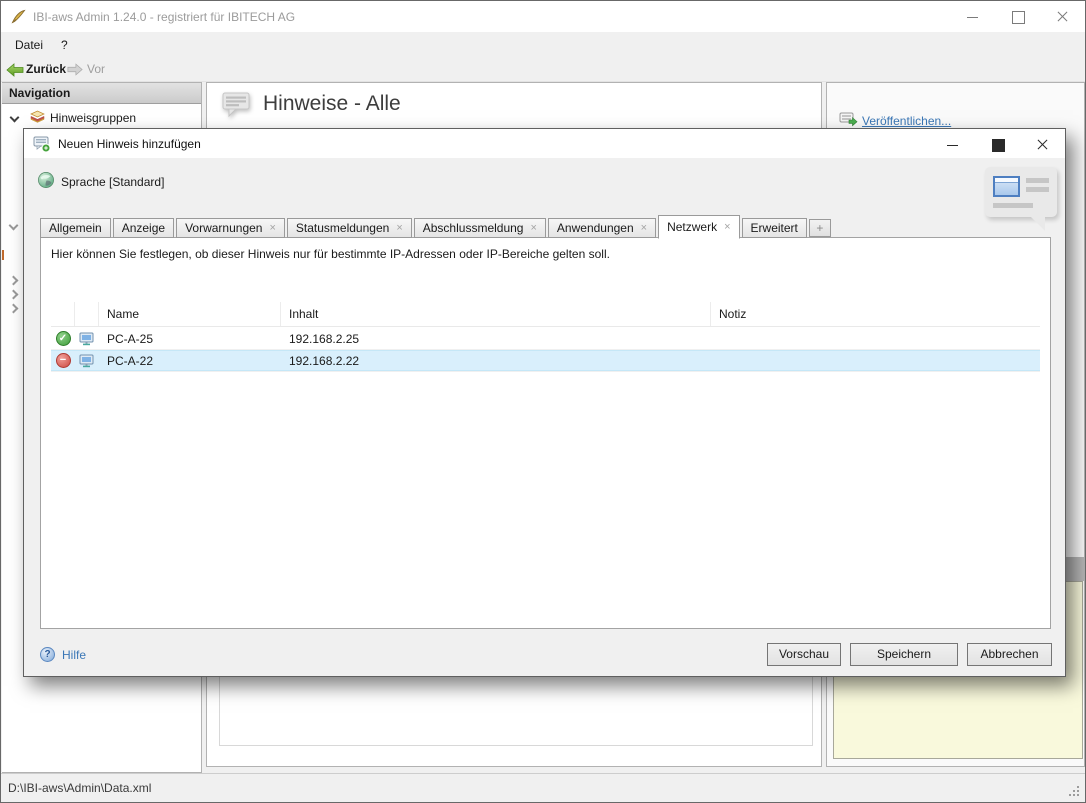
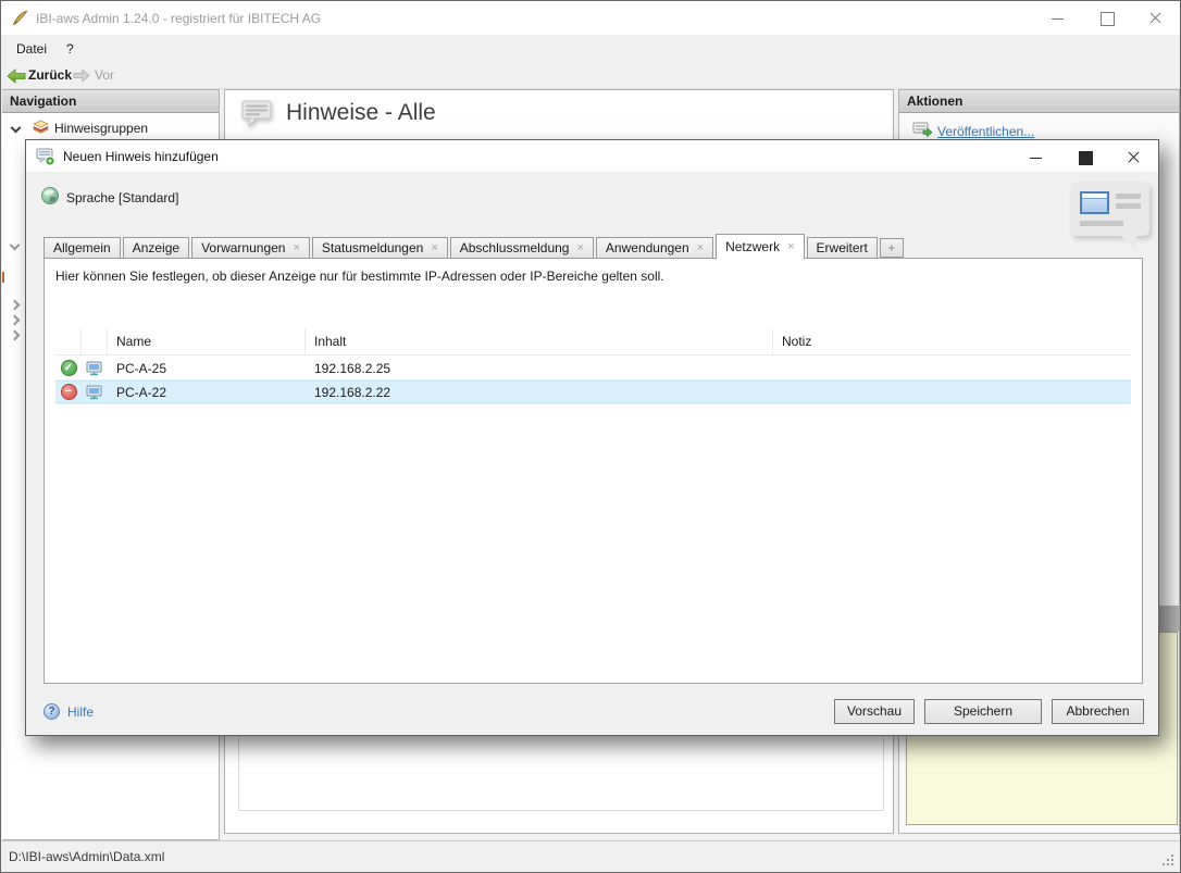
  IBI-aws Admin 1.24.0 - registriert für IBITECH AG
  Datei
  ?
  Zurück
  Vor
  Navigation
  Hinweisgruppen
  Hinweise - Alle
+ Aktionen
  Veröffentlichen...
  D:\IBI-aws\Admin\Data.xml
  Neuen Hinweis hinzufügen
  Sprache [Standard]
  Allgemein
  Anzeige
  Vorwarnungen
  ×
  Statusmeldungen
  ×
  Abschlussmeldung
  ×
  Anwendungen
  ×
  Netzwerk
  ×
  Erweitert
  +
- Hier können Sie festlegen, ob dieser Hinweis nur für bestimmte IP-Adressen oder IP-Bereiche gelten soll.
+ Hier können Sie festlegen, ob dieser Anzeige nur für bestimmte IP-Adressen oder IP-Bereiche gelten soll.
  Name
  Inhalt
  Notiz
  ✓
  PC-A-25
  192.168.2.25
  −
  PC-A-22
  192.168.2.22
  ?
  Hilfe
  Vorschau
  Speichern
  Abbrechen
